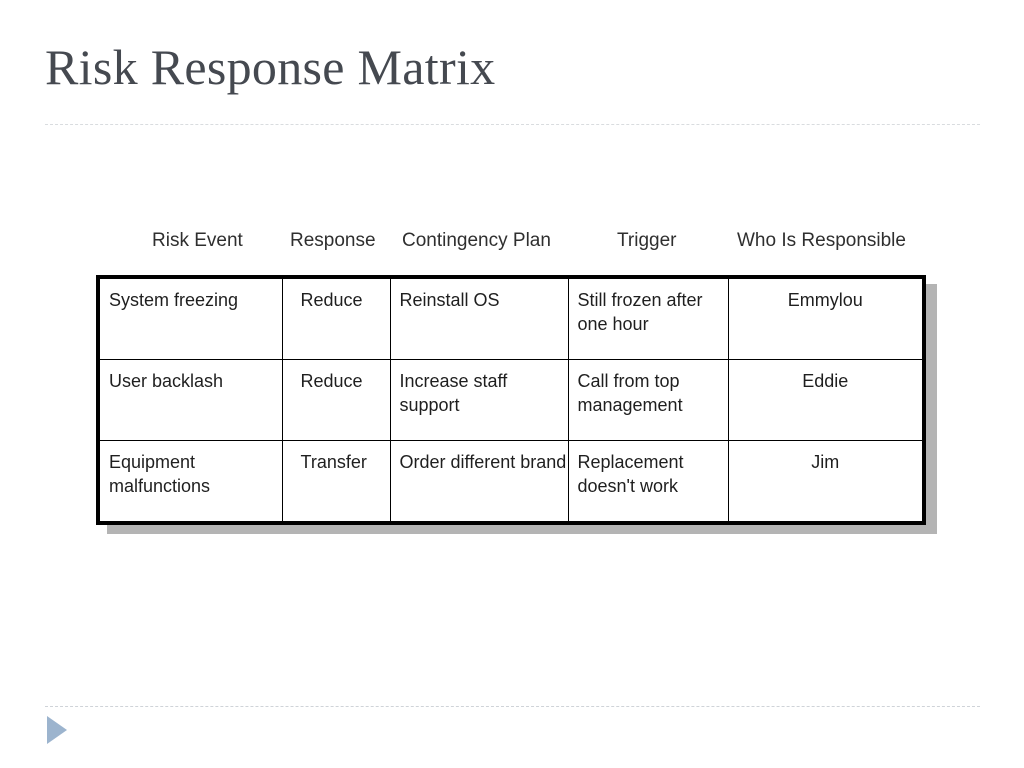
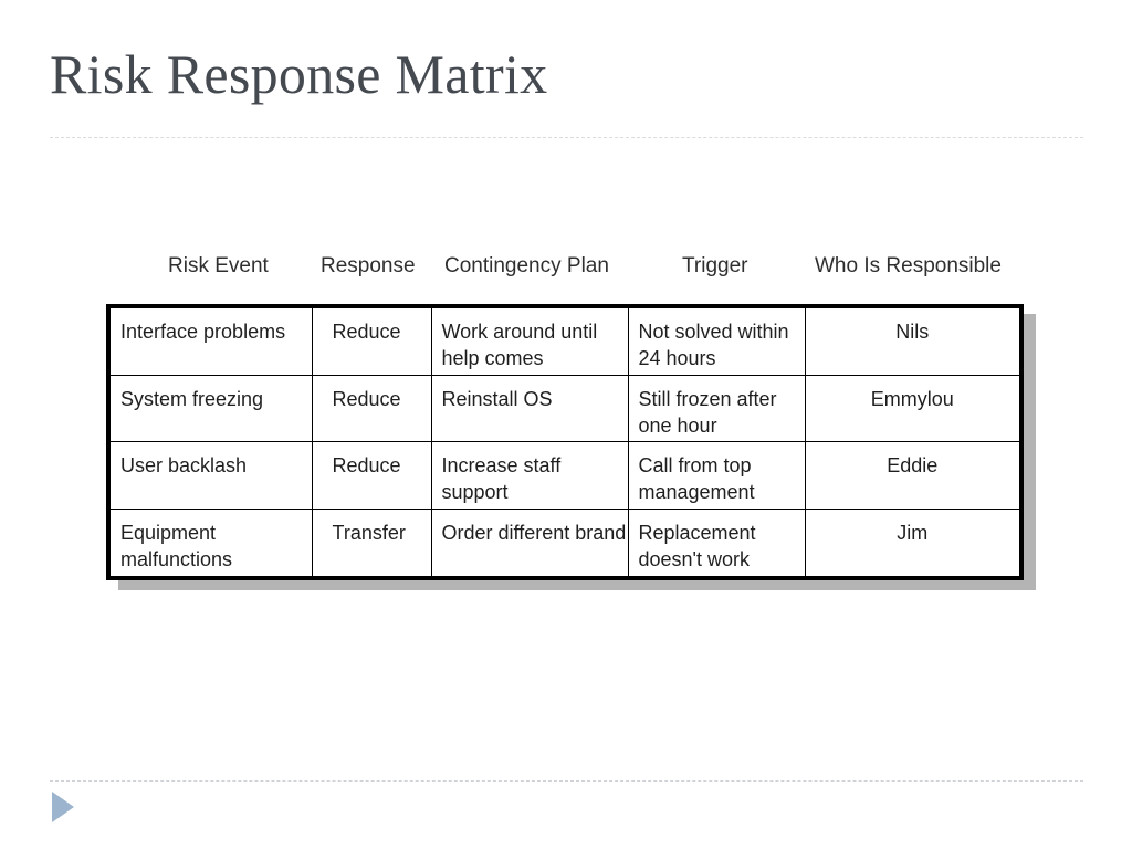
  Risk Response Matrix
  Risk Event
  Response
  Contingency Plan
  Trigger
  Who Is Responsible
+ Interface problems	Reduce	Work around until help comes	Not solved within 24 hours	Nils
  System freezing	Reduce	Reinstall OS	Still frozen after one hour	Emmylou
  User backlash	Reduce	Increase staff support	Call from top management	Eddie
  Equipment malfunctions	Transfer	Order different brand	Replacement doesn't work	Jim
